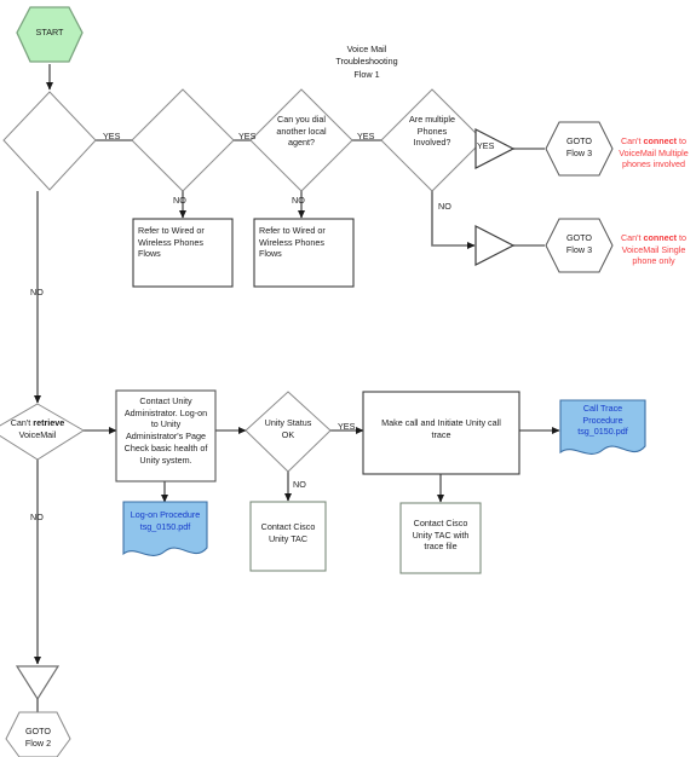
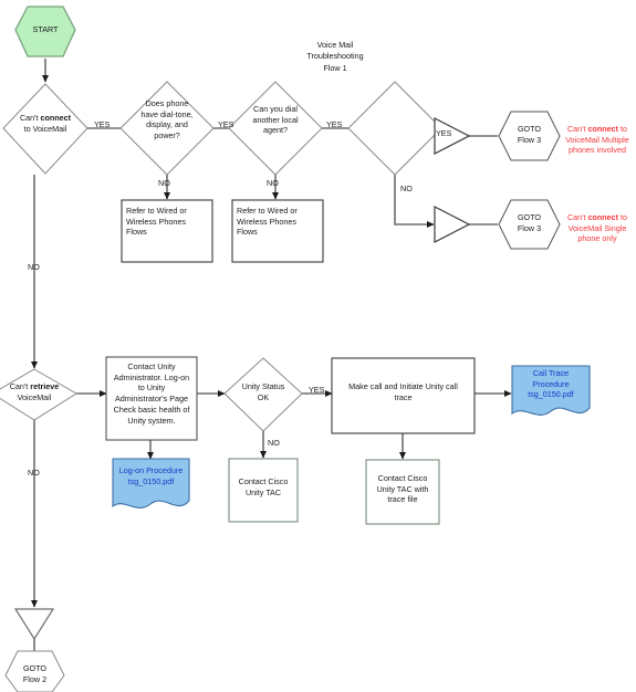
  Voice Mail
  Troubleshooting
  Flow 1
  START
+ Can't connect
+ to VoiceMail
+ Does phone
+ have dial-tone,
+ display, and
+ power?
  Can you dial
  another local
  agent?
- Are multiple
- Phones
- Involved?
  Refer to Wired or
  Wireless Phones
  Flows
  Refer to Wired or
  Wireless Phones
  Flows
  GOTO
  Flow 3
  GOTO
  Flow 3
  GOTO
  Flow 2
  Can't retrieve
  VoiceMail
  Contact Unity
  Administrator. Log-on
  to Unity
  Administrator's Page
  Check basic health of
  Unity system.
  Unity Status
  OK
  Make call and Initiate Unity call
  trace
  Contact Cisco
  Unity TAC
  Contact Cisco
  Unity TAC with
  trace file
  Log-on Procedure
  tsg_0150.pdf
  Call Trace
  Procedure
  tsg_0150.pdf
  YES
  YES
  YES
  YES
  YES
  NO
  NO
  NO
  NO
  NO
  NO
  Can't connect to
  VoiceMail Multiple
  phones involved
  Can't connect to
  VoiceMail Single
  phone only
